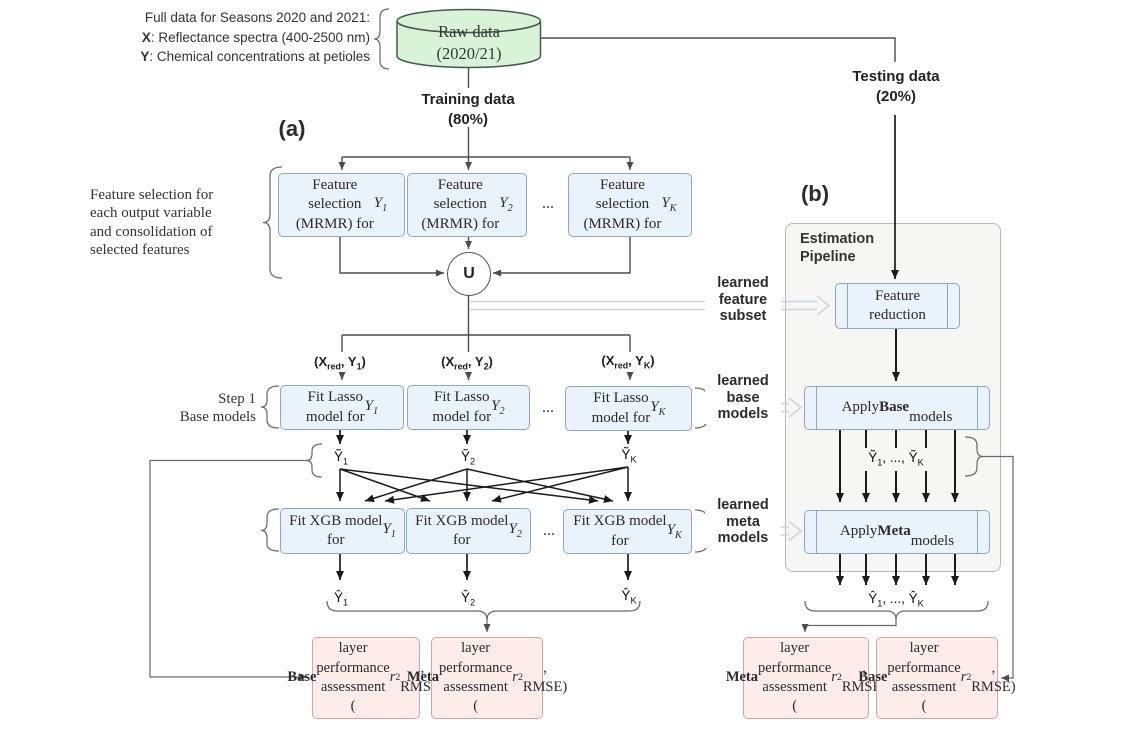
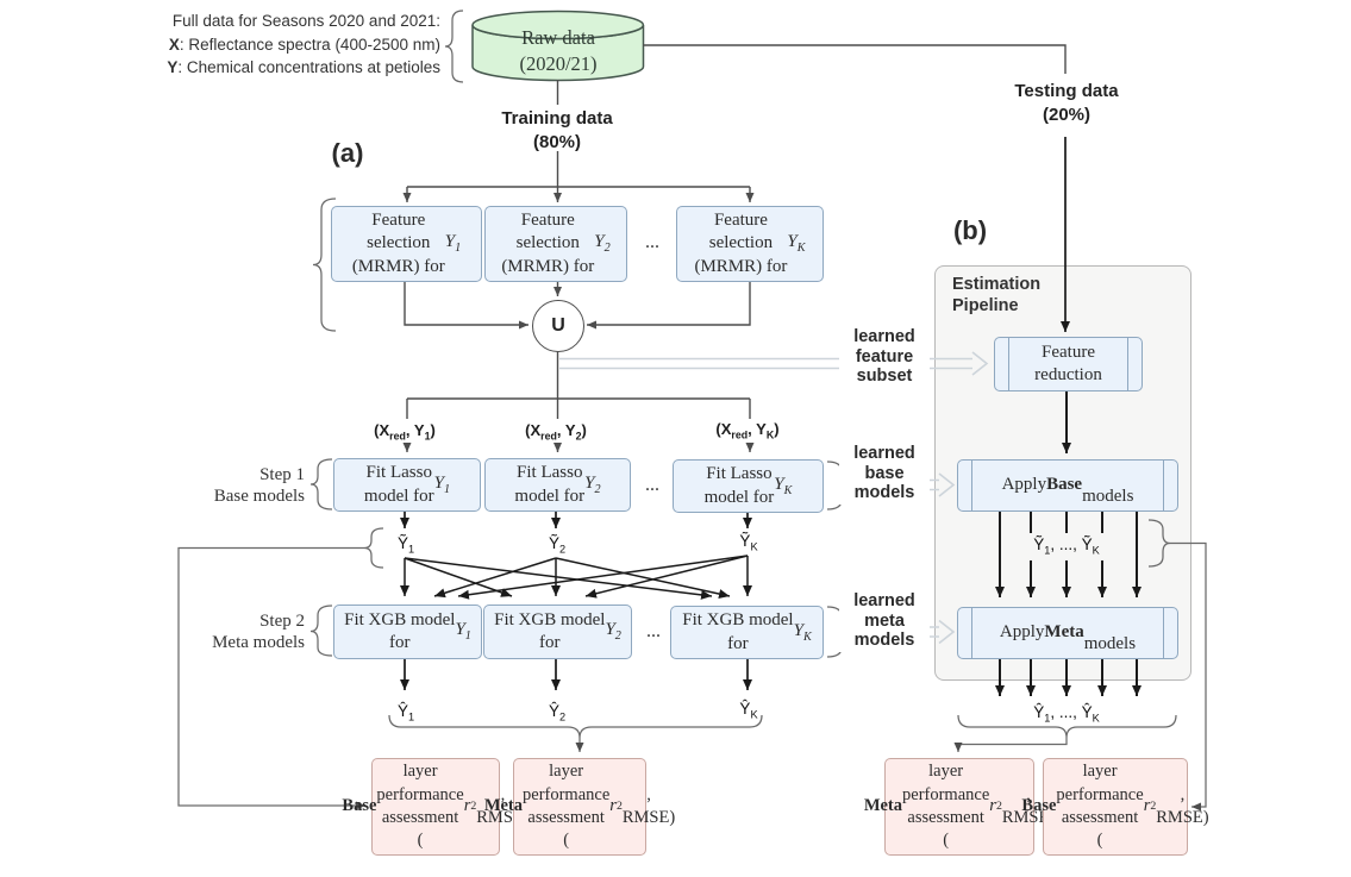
  Full data for Seasons 2020 and 2021:
  X: Reflectance spectra (400-2500 nm)
  Y: Chemical concentrations at petioles
  Raw data
  (2020/21)
  Training data
  (80%)
  Testing data
  (20%)
  (a)
  (b)
- Feature selection for
- each output variable
- and consolidation of
- selected features
  Feature
  selection
  (MRMR) for
  Y1
  Feature
  selection
  (MRMR) for
  Y2
  ...
  Feature
  selection
  (MRMR) for
  YK
  U
  learned
  feature
  subset
  (Xred, Y1)
  (Xred, Y2)
  (Xred, YK)
  Step 1
  Base models
  Fit Lasso
  model for
  Y1
  Fit Lasso
  model for
  Y2
  ...
  Fit Lasso
  model for
  YK
  learned
  base
  models
  Ỹ1
  Ỹ2
  ỸK
+ Step 2
+ Meta models
  Fit XGB model
  for
  Y1
  Fit XGB model
  for
  Y2
  ...
  Fit XGB model
  for
  YK
  learned
  meta
  models
  Ŷ1
  Ŷ2
  ŶK
  Base
  layer
  performance
  assessment
  (
  r
  2
  Meta
  layer
  performance
  assessment
  (
  r
  2
  , RMSE)
  Estimation
  Pipeline
  Feature
  reduction
  Apply
  Base
  models
  Ỹ1, ..., ỸK
  Apply
  Meta
  models
  Ŷ1, ..., ŶK
  Meta
  layer
  performance
  assessment
  (
  r
  2
  Base
  layer
  performance
  assessment
  (
  r
  2
  , RMSE)
